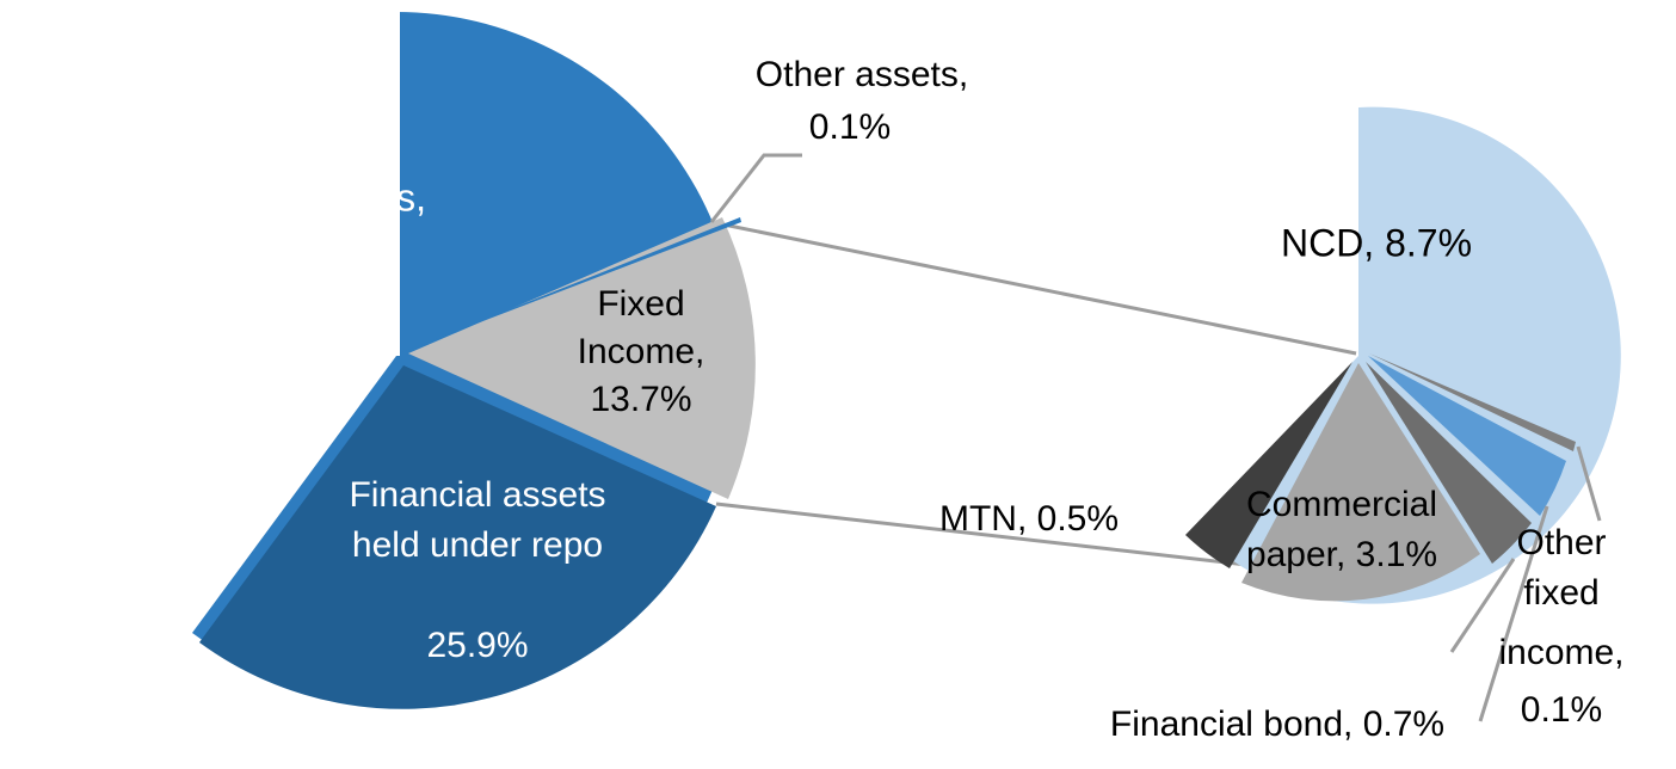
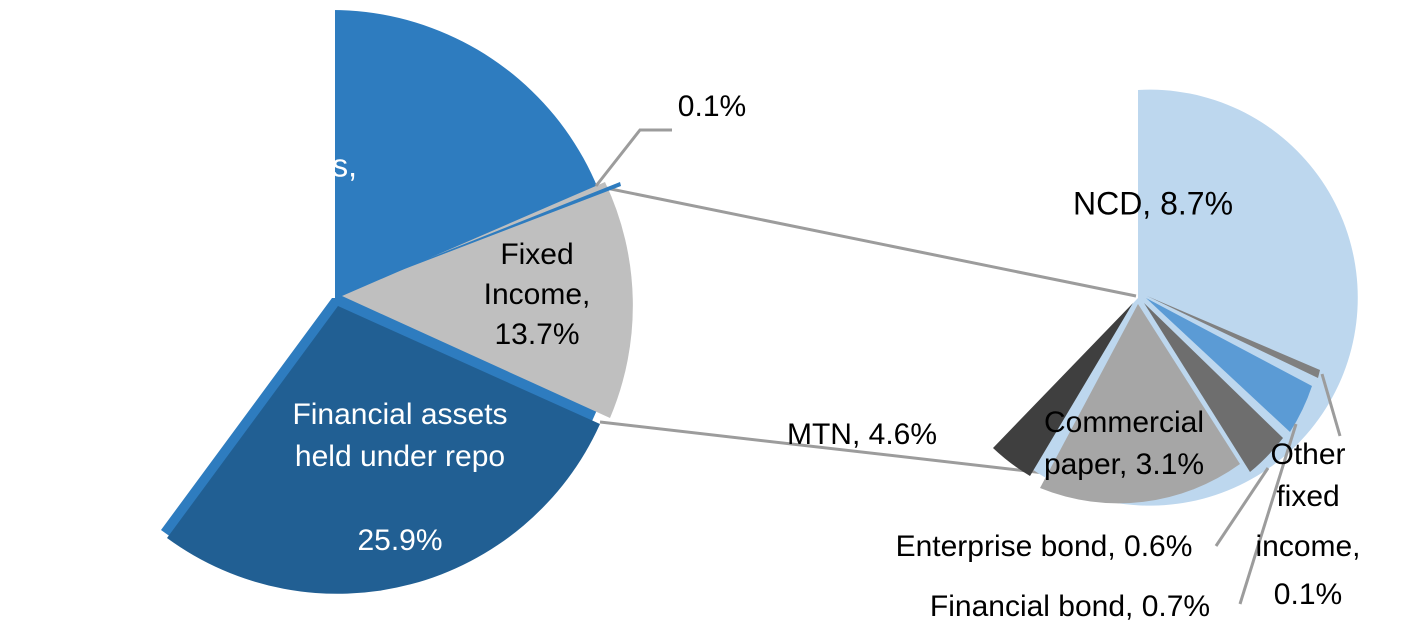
  Bank deposits,
  Fixed
  Income,
  13.7%
  Financial assets
  held under repo
  25.9%
- Other assets,
  0.1%
  NCD, 8.7%
  Commercial
  paper, 3.1%
- MTN, 0.5%
+ MTN, 4.6%
+ Enterprise bond, 0.6%
  Financial bond, 0.7%
  Other
  fixed
  income,
  0.1%
